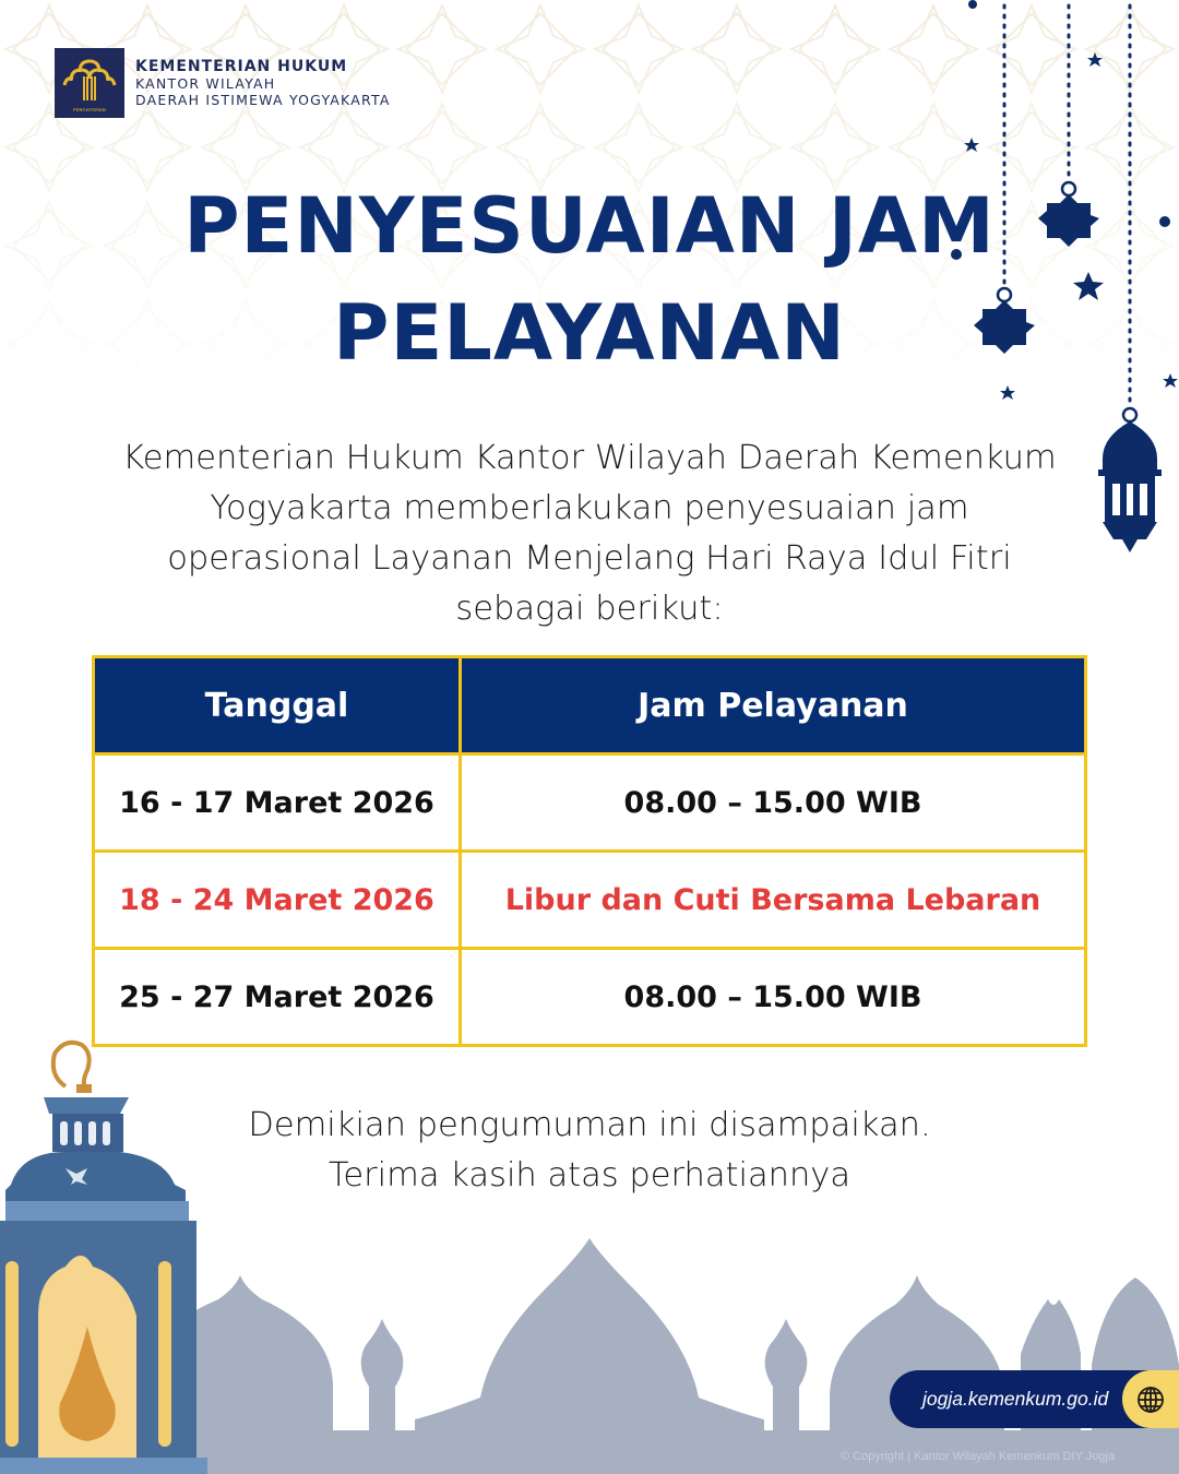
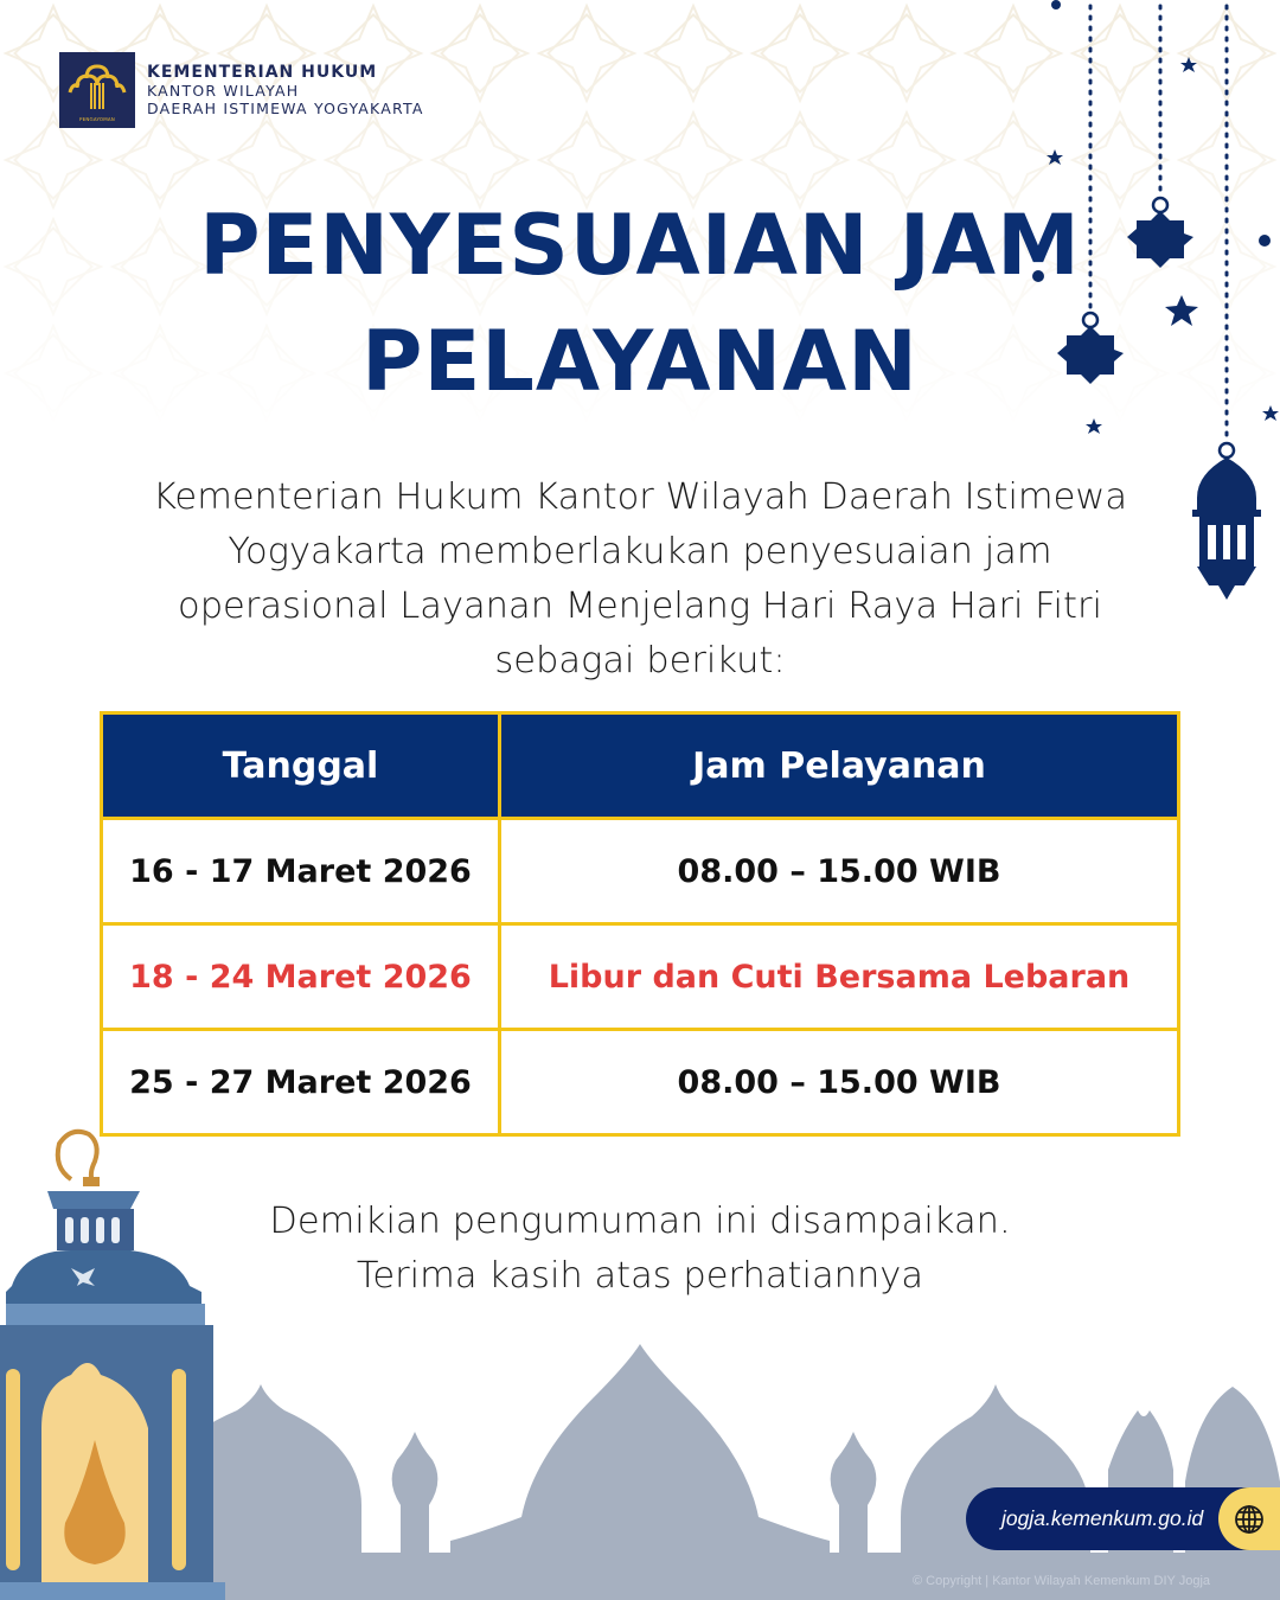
  KEMENTERIAN HUKUM
  KANTOR WILAYAH
  DAERAH ISTIMEWA YOGYAKARTA
  PENYESUAIAN JAM
  PELAYANAN
- Kementerian Hukum Kantor Wilayah Daerah Kemenkum
+ Kementerian Hukum Kantor Wilayah Daerah Istimewa
  Yogyakarta memberlakukan penyesuaian jam
- operasional Layanan Menjelang Hari Raya Idul Fitri
+ operasional Layanan Menjelang Hari Raya Hari Fitri
  sebagai berikut:
  Tanggal	Jam Pelayanan
  16 - 17 Maret 2026	08.00 – 15.00 WIB
  18 - 24 Maret 2026	Libur dan Cuti Bersama Lebaran
  25 - 27 Maret 2026	08.00 – 15.00 WIB
  Demikian pengumuman ini disampaikan.
  Terima kasih atas perhatiannya
  jogja.kemenkum.go.id
  © Copyright | Kantor Wilayah Kemenkum DIY Jogja
